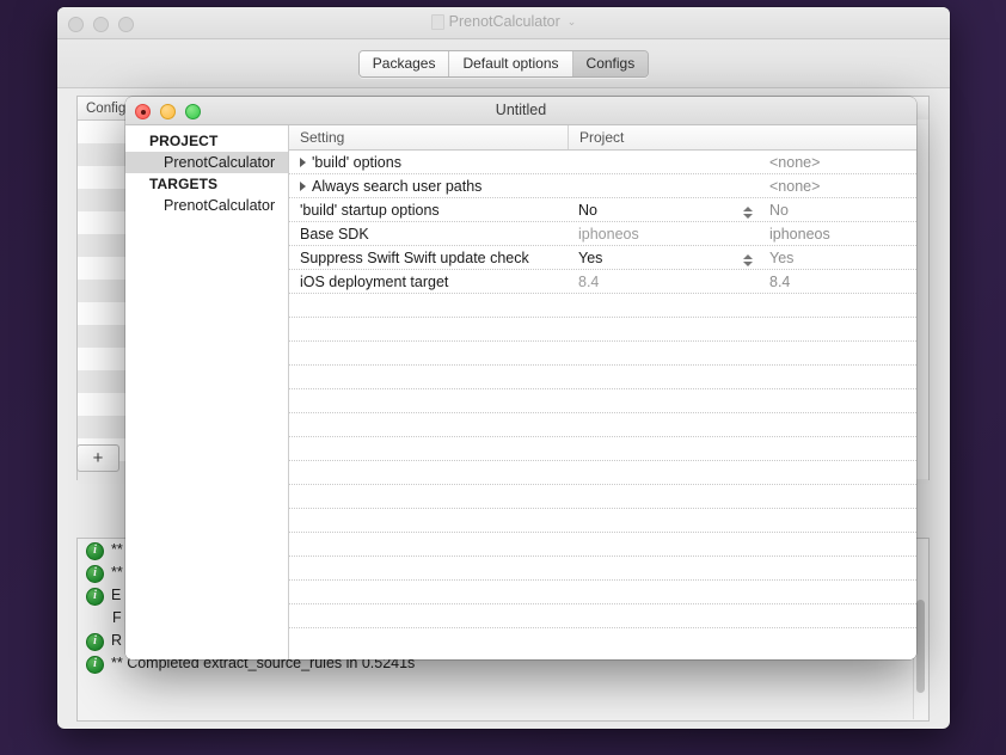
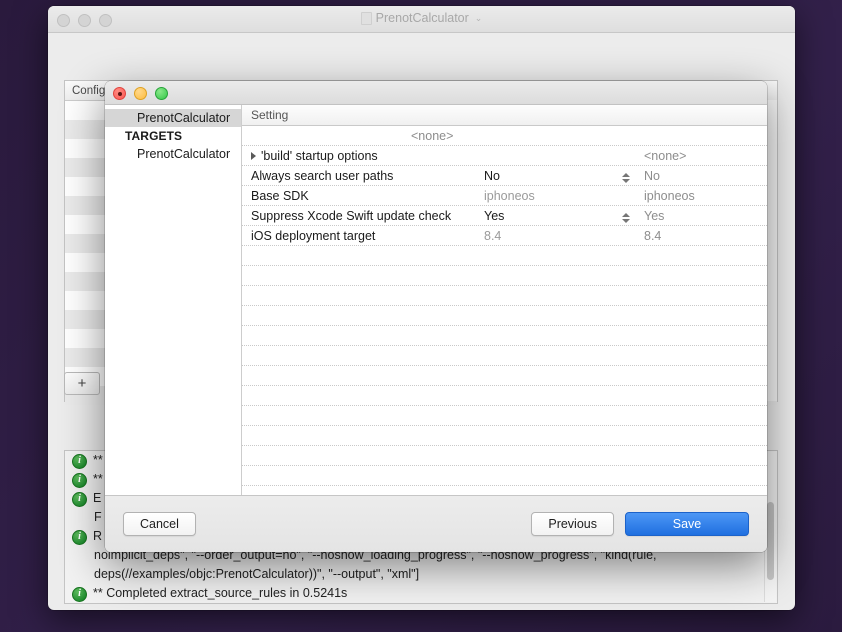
  PrenotCalculator
  ⌄
- Packages
- Default options
- Configs
  Config
  +
  i
  **
  i
  **
  i
  E
  F
  i
  R
+ noimplicit_deps", "--order_output=no", "--noshow_loading_progress", "--noshow_progress", "kind(rule,
+ deps(//examples/objc:PrenotCalculator))", "--output", "xml"]
  i
  ** Completed extract_source_rules in 0.5241s
- Untitled
- PROJECT
  PrenotCalculator
  TARGETS
  PrenotCalculator
  Setting
- Project
- 'build' options
  <none>
- Always search user paths
+ 'build' startup options
  <none>
- 'build' startup options
+ Always search user paths
  No
  No
  Base SDK
  iphoneos
  iphoneos
- Suppress Swift Swift update check
+ Suppress Xcode Swift update check
  Yes
  Yes
  iOS deployment target
  8.4
  8.4
+ Cancel
+ Previous
+ Save
